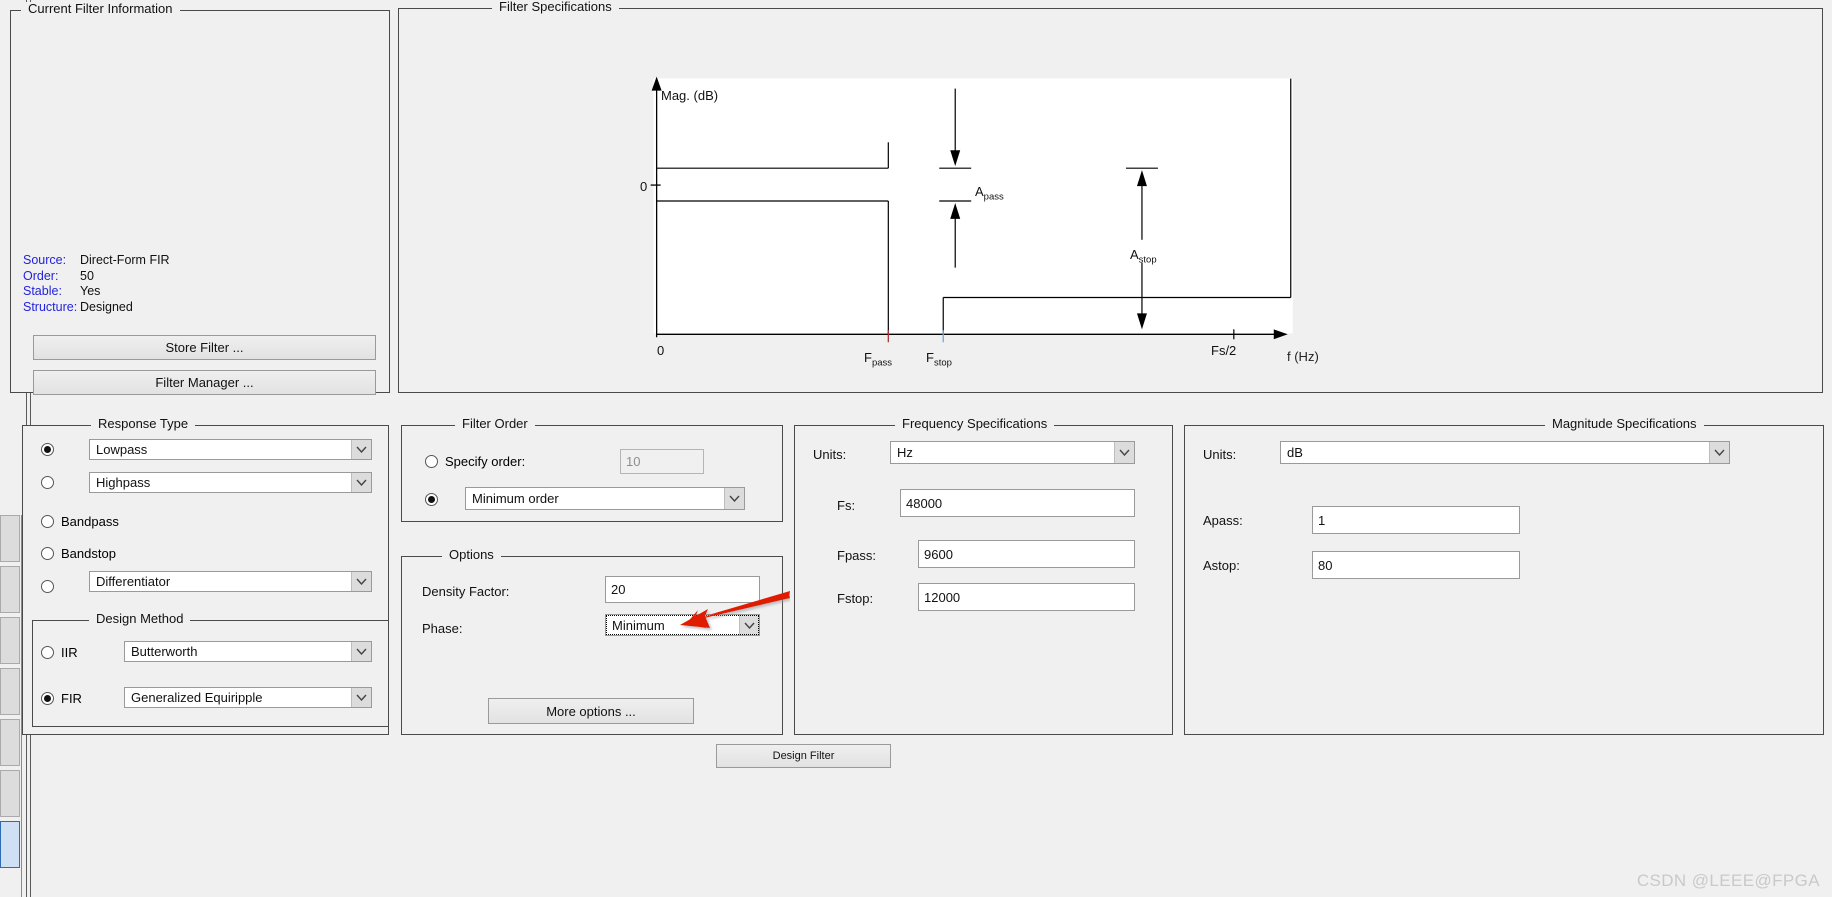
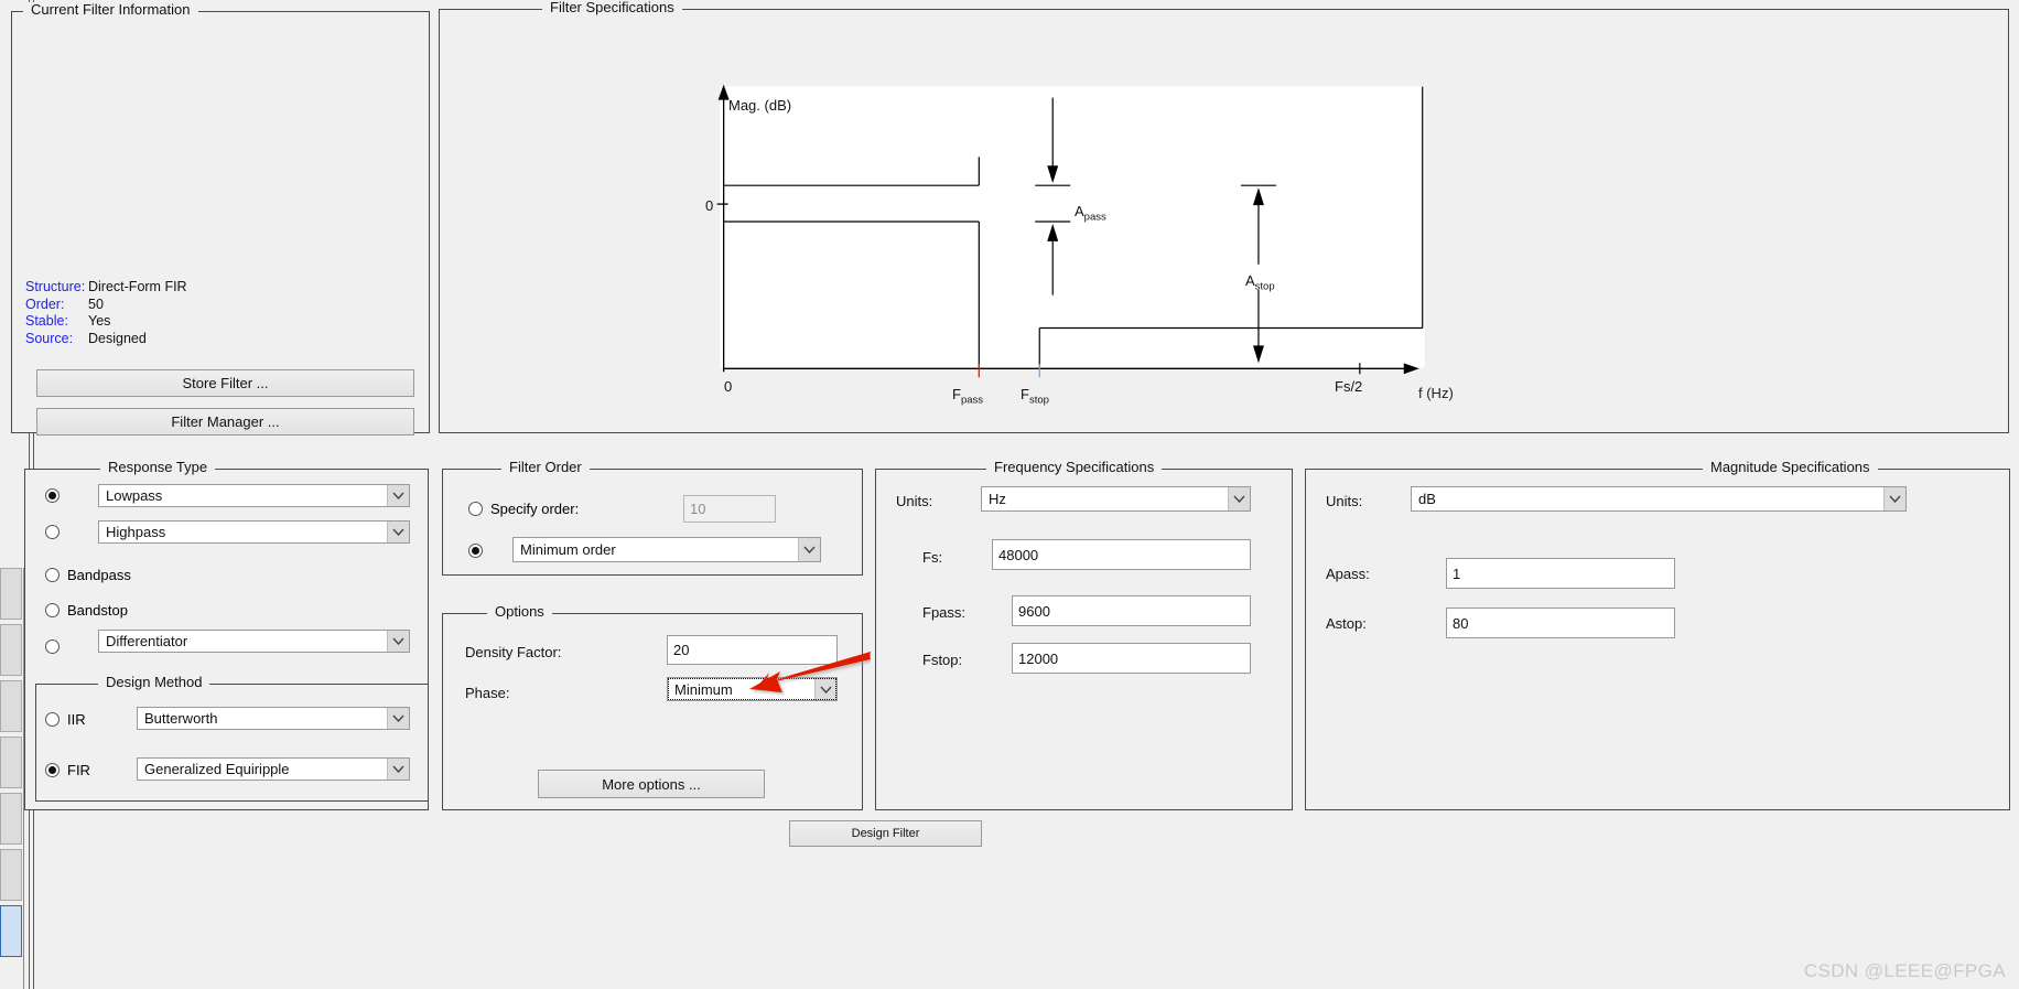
  Current Filter Information
- Source:
+ Structure:
  Direct-Form FIR
  Order:
  50
  Stable:
  Yes
- Structure:
+ Source:
  Designed
  Store Filter ...
  Filter Manager ...
  Filter Specifications
  Mag. (dB)
  0
  0
  Fpass
  Fstop
  Fs/2
  f (Hz)
  Apass
  Astop
  Response Type
  Lowpass
  Highpass
  Bandpass
  Bandstop
  Differentiator
  Design Method
  IIR
  Butterworth
  FIR
  Generalized Equiripple
  Filter Order
  Specify order:
  10
  Minimum order
  Options
  Density Factor:
  20
  Phase:
  Minimum
  More options ...
  Frequency Specifications
  Units:
  Hz
  Fs:
  48000
  Fpass:
  9600
  Fstop:
  12000
  Magnitude Specifications
  Units:
  dB
  Apass:
  1
  Astop:
  80
  Design Filter
  CSDN @LEEE@FPGA
